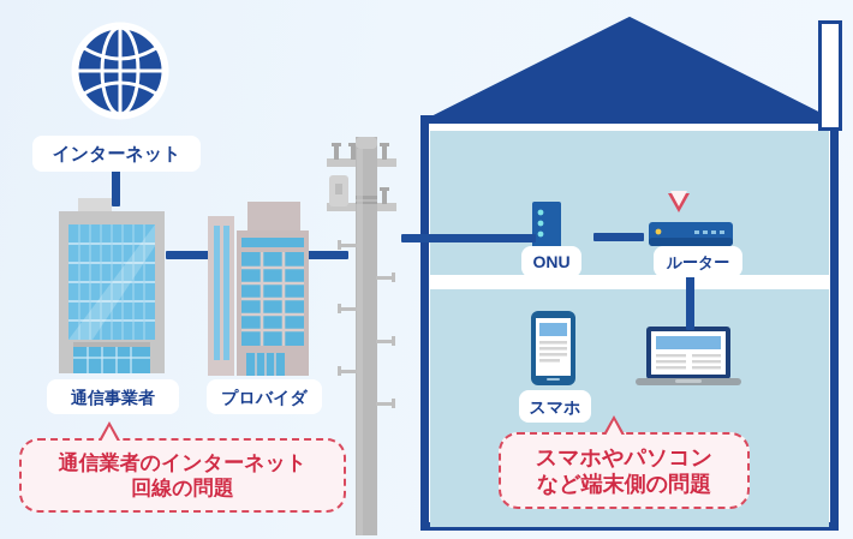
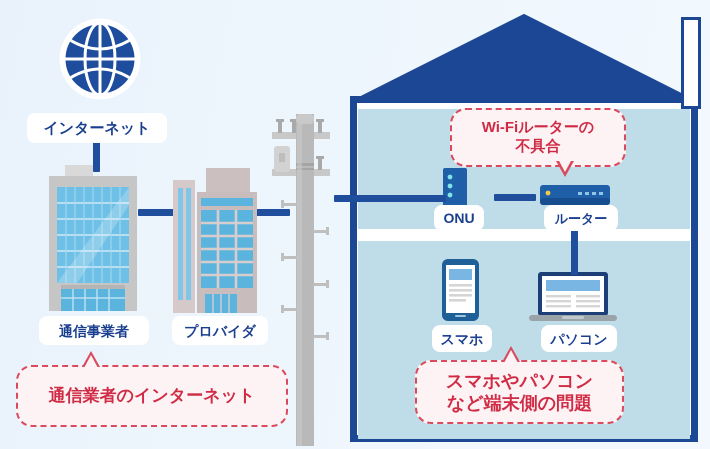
  インターネット
  通信事業者
  プロバイダ
  ONU
  ルーター
  スマホ
+ パソコン
+ Wi-Fiルーターの
+ 不具合
  通信業者のインターネット
- 回線の問題
  スマホやパソコン
  など端末側の問題
